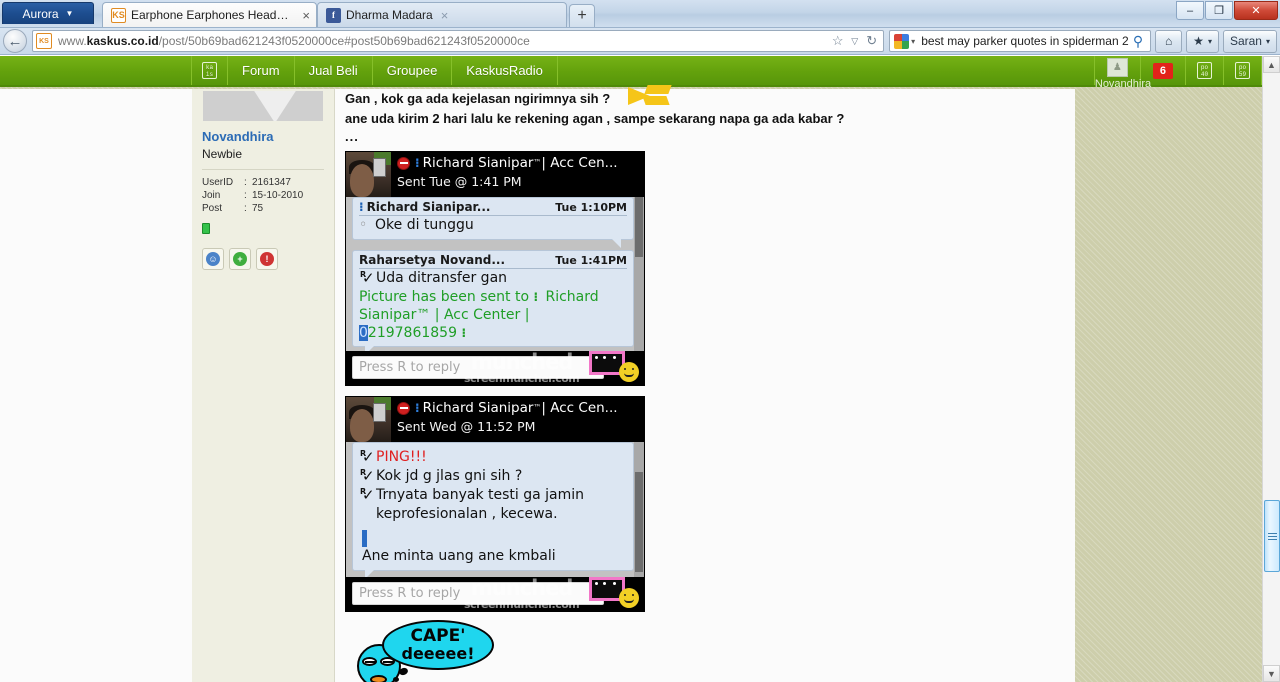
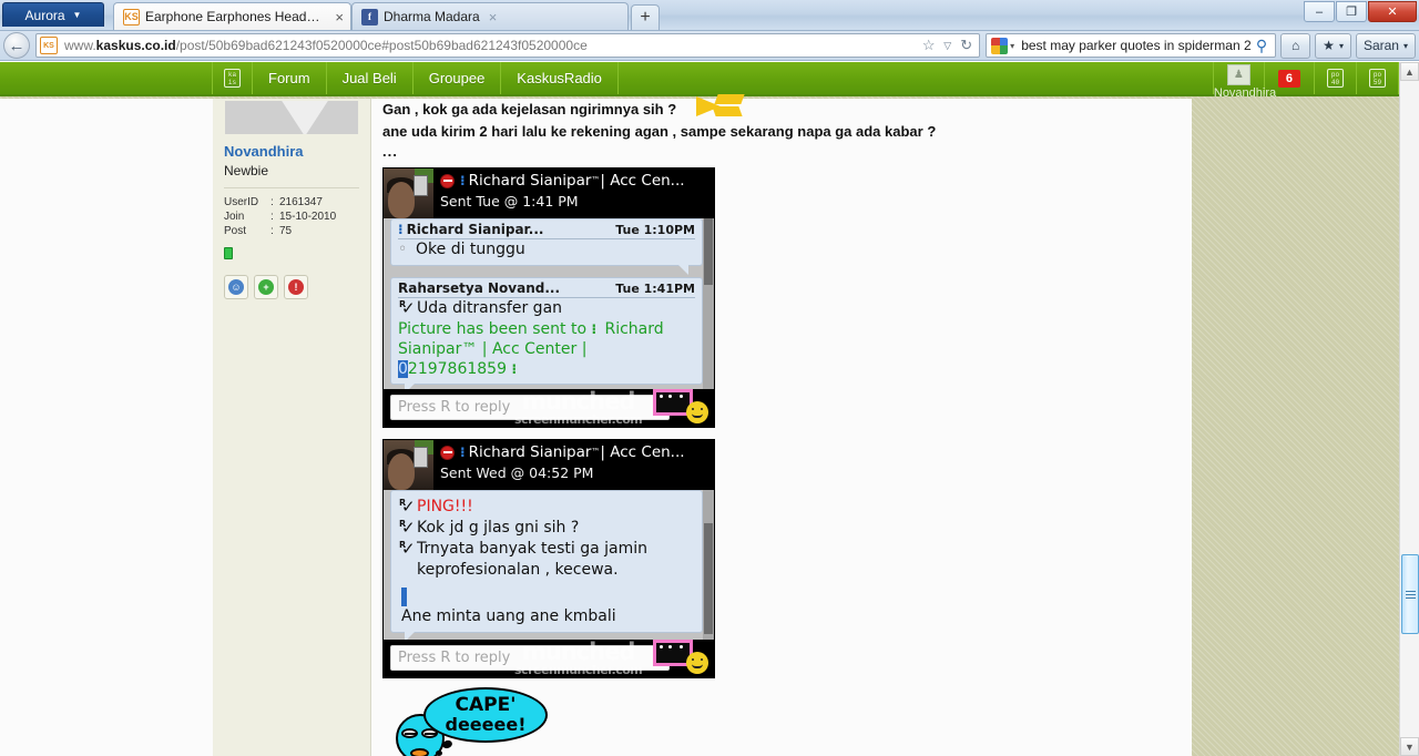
  Aurora
  ▼
  KS
  Earphone Earphones Headset
  ×
  f
  Dharma Madara
  ×
  +
  –
  ❐
  ✕
  ←
  www.kaskus.co.id/post/50b69bad621243f0520000ce#post50b69bad621243f0520000ce
  ☆
  ▽
  ↻
  ▾
  best may parker quotes in spiderman 2
  ⚲
  ⌂
  ★
  ▾
  Saran
  ▾
  Forum
  Jual Beli
  Groupee
  KaskusRadio
  ♟
  Novandhira
  6
  Novandhira
  Newbie
  UserID
  :
  2161347
  Join
  :
  15-10-2010
  Post
  :
  75
  ☺
  +
  !
  Gan , kok ga ada kejelasan ngirimnya sih ?
  ane uda kirim 2 hari lalu ke rekening agan , sampe sekarang napa ga ada kabar ?
  ...
  ⁝
  Richard Sianipar
  ™
  | Acc Cen...
  Sent Tue @ 1:41 PM
  ⁝ Richard Sianipar...
  Tue 1:10PM
  ◦
  Oke di tunggu
  Raharsetya Novand...
  Tue 1:41PM
  R
  ✓
  Uda ditransfer gan
  Picture has been sent to ⁝ Richard Sianipar™ | Acc Center | 02197861859 ⁝
  Press R to reply
  munched
  screenmuncher.com
  ⁝
  Richard Sianipar
  ™
  | Acc Cen...
- Sent Wed @ 11:52 PM
+ Sent Wed @ 04:52 PM
  R
  ✓
  PING!!!
  R
  ✓
  Kok jd g jlas gni sih ?
  R
  ✓
  Trnyata banyak testi ga jamin keprofesionalan , kecewa.
  Ane minta uang ane kmbali
  Press R to reply
  munched
  screenmuncher.com
  CAPE'
  deeeee!
  ▲
  ▼
